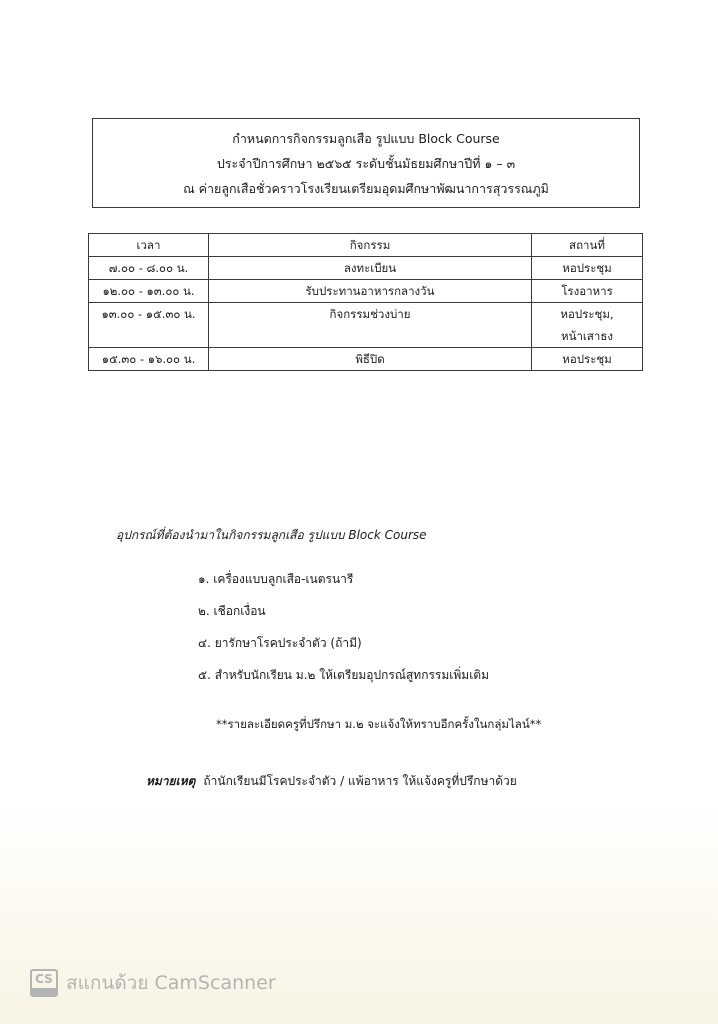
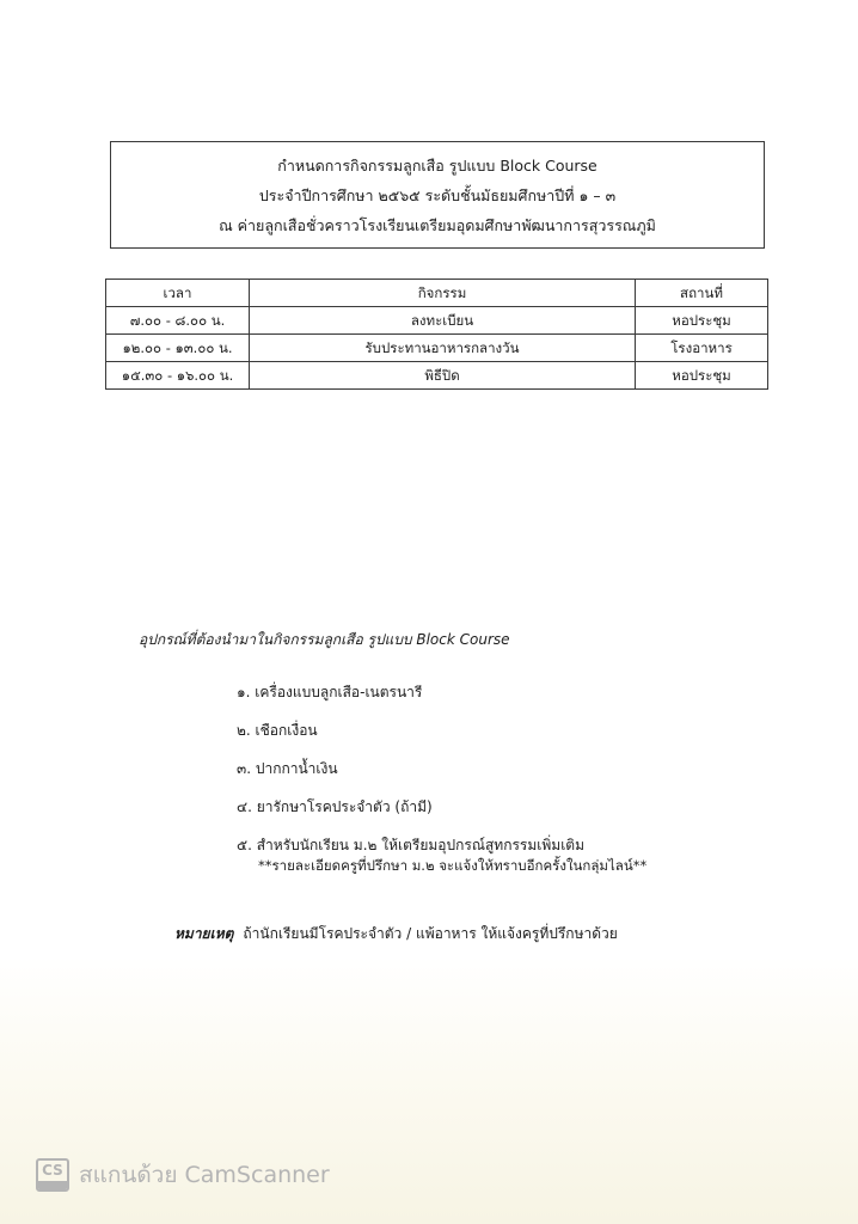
  กำหนดการกิจกรรมลูกเสือ รูปแบบ Block Course
  ประจำปีการศึกษา ๒๕๖๕ ระดับชั้นมัธยมศึกษาปีที่ ๑ – ๓
  ณ ค่ายลูกเสือชั่วคราวโรงเรียนเตรียมอุดมศึกษาพัฒนาการสุวรรณภูมิ
  เวลา	กิจกรรม	สถานที่
  ๗.๐๐ - ๘.๐๐ น.	ลงทะเบียน	หอประชุม
  ๑๒.๐๐ - ๑๓.๐๐ น.	รับประทานอาหารกลางวัน	โรงอาหาร
- ๑๓.๐๐ - ๑๕.๓๐ น.	กิจกรรมช่วงบ่าย	หอประชุม, หน้าเสาธง
  ๑๕.๓๐ - ๑๖.๐๐ น.	พิธีปิด	หอประชุม
  อุปกรณ์ที่ต้องนำมาในกิจกรรมลูกเสือ รูปแบบ Block Course
  ๑. เครื่องแบบลูกเสือ-เนตรนารี
  ๒. เชือกเงื่อน
+ ๓. ปากกาน้ำเงิน
  ๔. ยารักษาโรคประจำตัว (ถ้ามี)
  ๕. สำหรับนักเรียน ม.๒ ให้เตรียมอุปกรณ์สูทกรรมเพิ่มเติม
  **รายละเอียดครูที่ปรึกษา ม.๒ จะแจ้งให้ทราบอีกครั้งในกลุ่มไลน์**
  หมายเหตุ ถ้านักเรียนมีโรคประจำตัว / แพ้อาหาร ให้แจ้งครูที่ปรึกษาด้วย
  CS
  สแกนด้วย CamScanner
